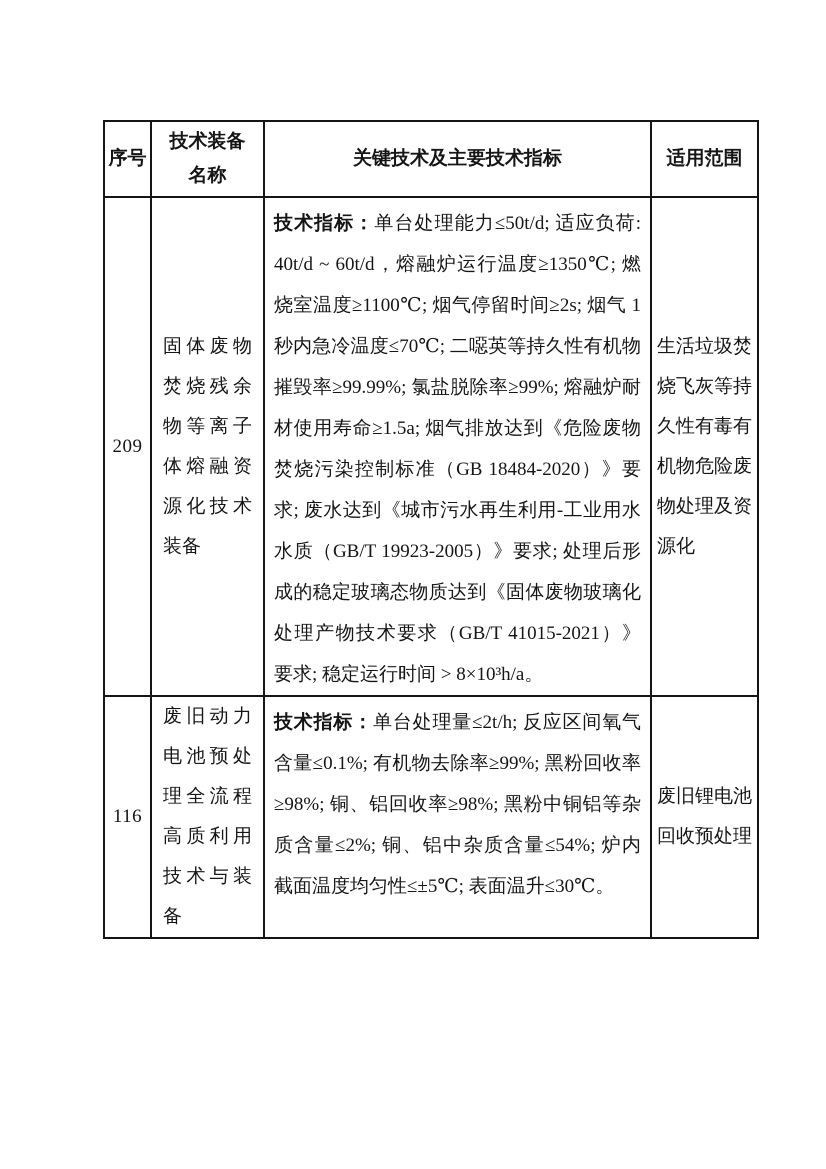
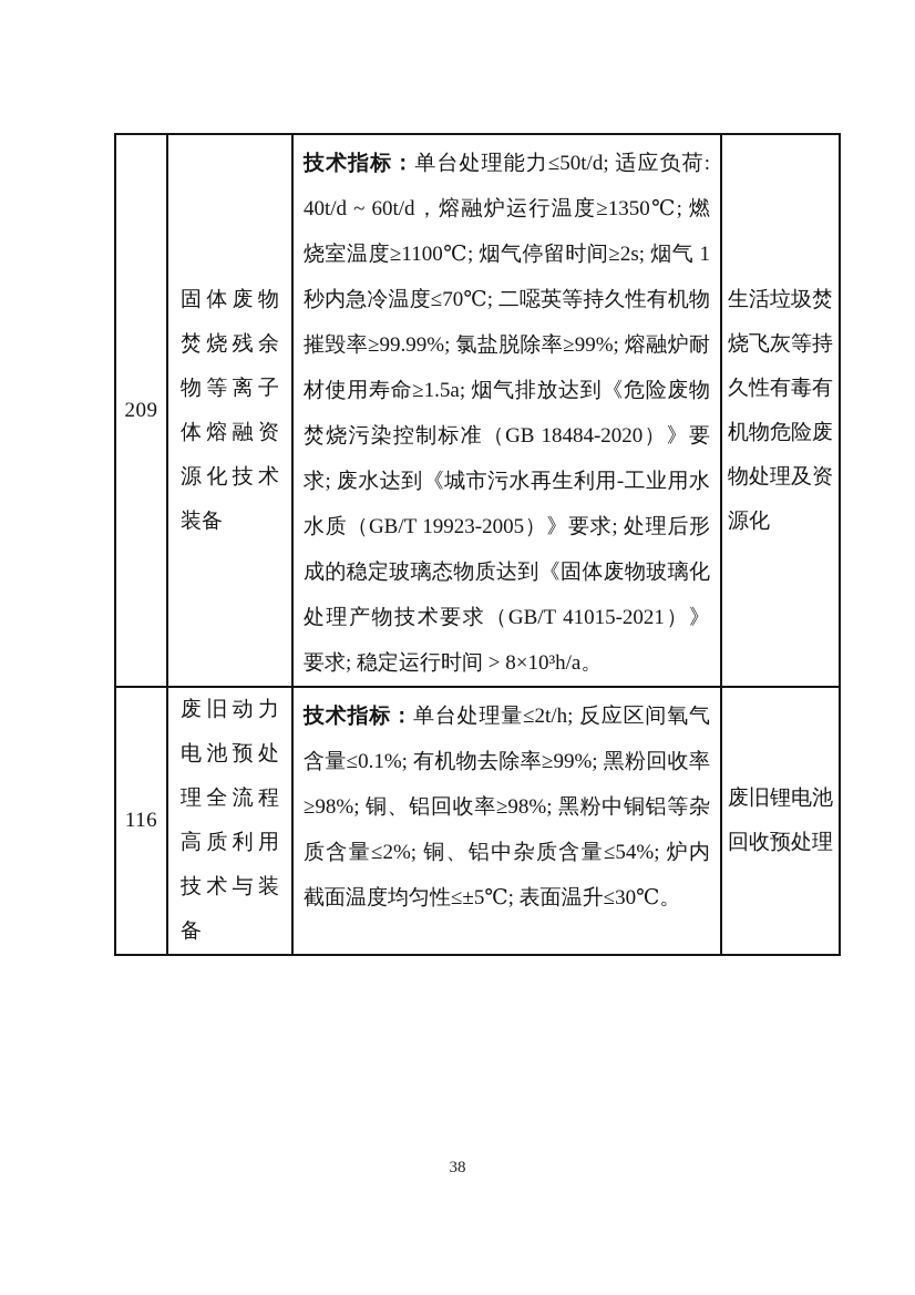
- 序号	技术装备名称	关键技术及主要技术指标	适用范围
  209	固体废物焚烧残余物等离子体熔融资源化技术装备	技术指标：单台处理能力≤50t/d; 适应负荷: 40t/d ~ 60t/d，熔融炉运行温度≥1350℃; 燃烧室温度≥1100℃; 烟气停留时间≥2s; 烟气 1 秒内急冷温度≤70℃; 二噁英等持久性有机物摧毁率≥99.99%; 氯盐脱除率≥99%; 熔融炉耐材使用寿命≥1.5a; 烟气排放达到《危险废物焚烧污染控制标准（GB 18484-2020）》要求; 废水达到《城市污水再生利用-工业用水水质（GB/T 19923-2005）》要求; 处理后形成的稳定玻璃态物质达到《固体废物玻璃化处理产物技术要求（GB/T 41015-2021）》要求; 稳定运行时间 > 8×10³h/a。	生活垃圾焚烧飞灰等持久性有毒有机物危险废物处理及资源化
  116	废旧动力电池预处理全流程高质利用技术与装备	技术指标：单台处理量≤2t/h; 反应区间氧气含量≤0.1%; 有机物去除率≥99%; 黑粉回收率≥98%; 铜、铝回收率≥98%; 黑粉中铜铝等杂质含量≤2%; 铜、铝中杂质含量≤54%; 炉内截面温度均匀性≤±5℃; 表面温升≤30℃。	废旧锂电池回收预处理
+ 38
